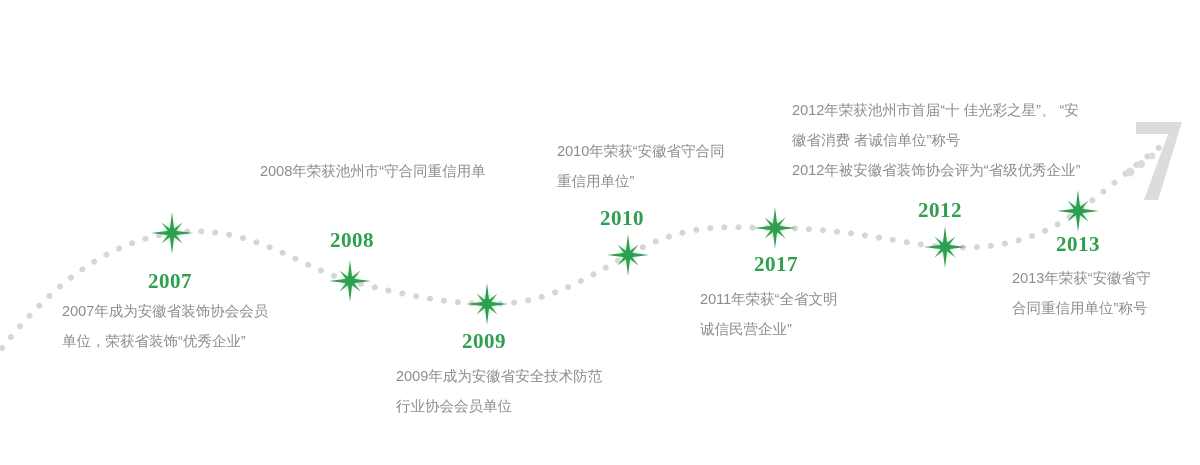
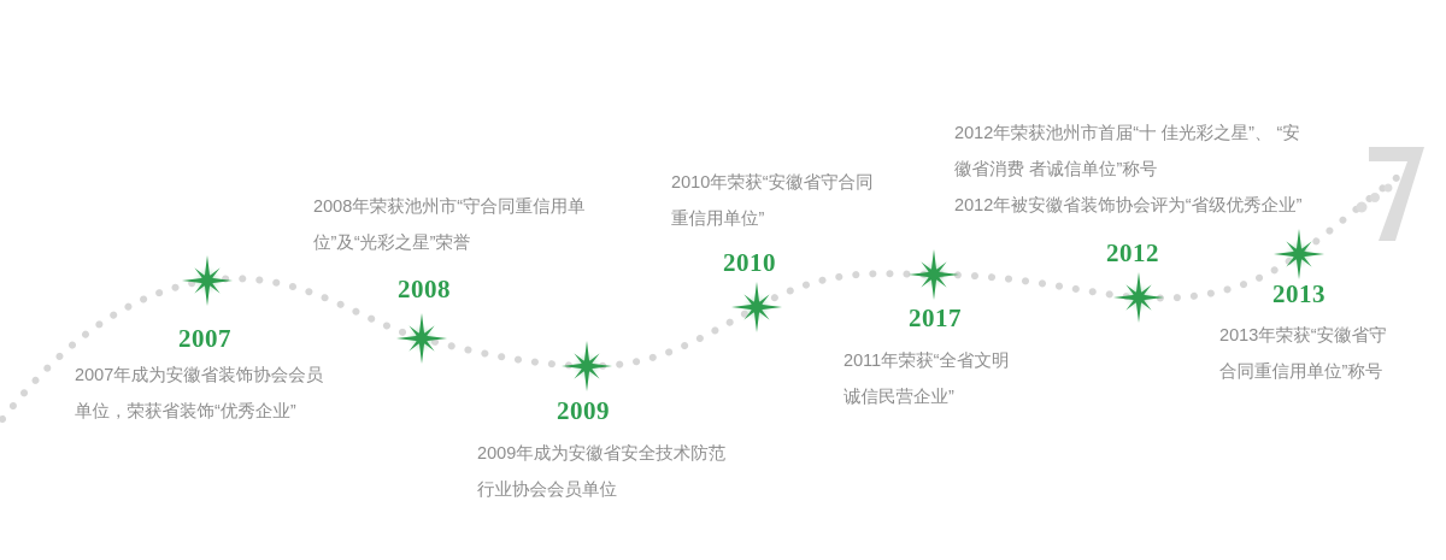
  2007
  2008
  2009
  2010
  2017
  2012
  2013
  2007年成为安徽省装饰协会会员
  单位，荣获省装饰“优秀企业”
  2008年荣获池州市“守合同重信用单
+ 位”及“光彩之星”荣誉
  2009年成为安徽省安全技术防范
  行业协会会员单位
  2010年荣获“安徽省守合同
  重信用单位”
  2011年荣获“全省文明
  诚信民营企业”
  2012年荣获池州市首届“十 佳光彩之星”、 “安
  徽省消费 者诚信单位”称号
  2012年被安徽省装饰协会评为“省级优秀企业”
  2013年荣获“安徽省守
  合同重信用单位”称号
